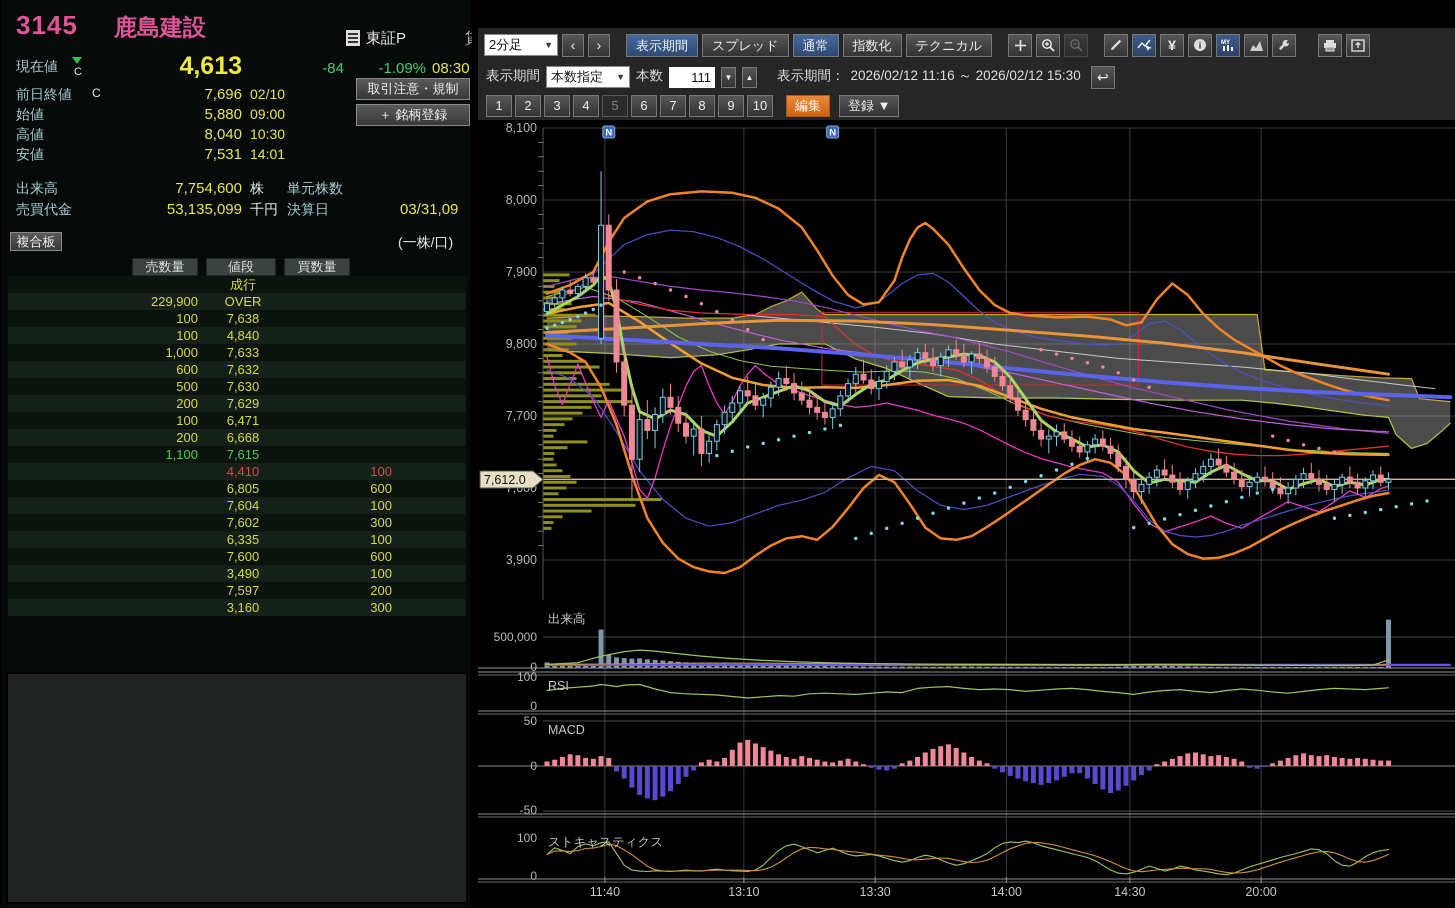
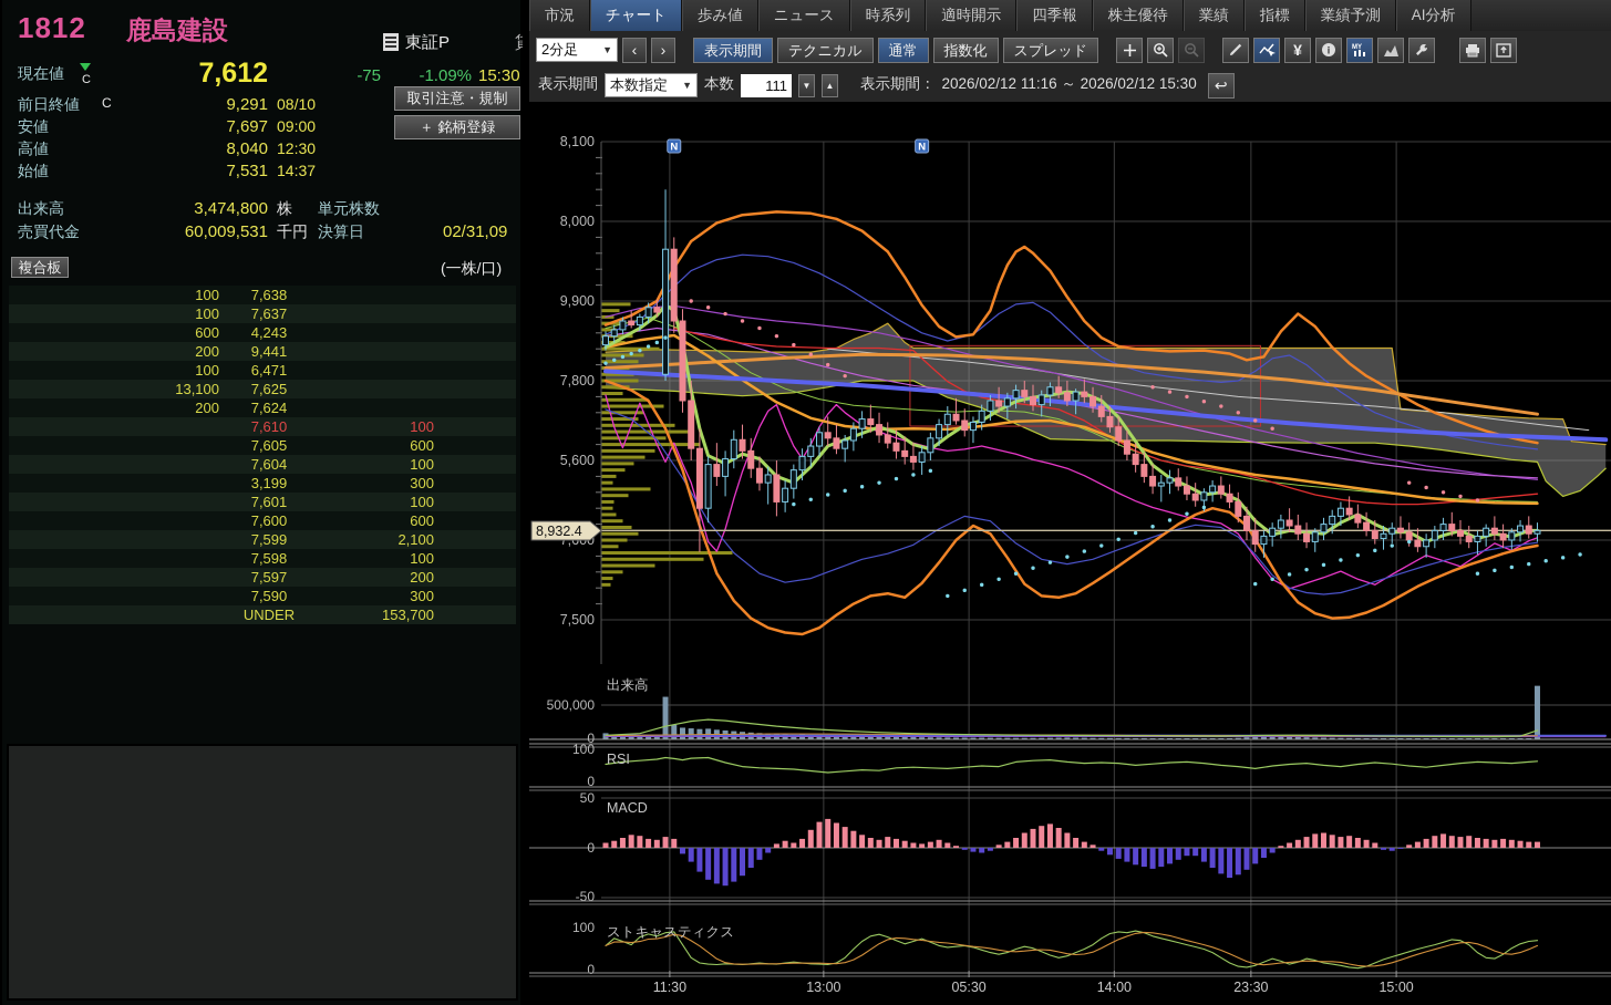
- 3145
+ 1812
  鹿島建設
  東証P
  現在値
  C
- 4,613
+ 7,612
- -84
+ -75
  -1.09%
- 08:30
+ 15:30
  前日終値
  C
- 7,696
+ 9,291
- 02/10
+ 08/10
- 始値
+ 安値
- 5,880
+ 7,697
  09:00
  高値
  8,040
- 10:30
+ 12:30
- 安値
+ 始値
  7,531
- 14:01
+ 14:37
  取引注意・規制
  ＋ 銘柄登録
  出来高
- 7,754,600
+ 3,474,800
  株
  単元株数
  売買代金
- 53,135,099
+ 60,009,531
  千円
  決算日
- 03/31,09
+ 02/31,09
  複合板
  (一株/口)
- 売数量
- 値段
- 買数量
- 成行
- 229,900
- OVER
  100
  7,638
  100
- 4,840
+ 7,637
- 1,000
- 7,633
  600
- 7,632
+ 4,243
- 500
- 7,630
  200
- 7,629
+ 9,441
  100
  6,471
+ 13,100
+ 7,625
  200
- 6,668
+ 7,624
- 1,100
- 7,615
- 4,410
+ 7,610
  100
- 6,805
+ 7,605
  600
  7,604
  100
- 7,602
+ 3,199
  300
- 6,335
+ 7,601
  100
  7,600
  600
+ 7,599
+ 2,100
- 3,490
+ 7,598
  100
  7,597
  200
- 3,160
+ 7,590
  300
+ UNDER
+ 153,700
+ 市況
+ チャート
+ 歩み値
+ ニュース
+ 時系列
+ 適時開示
+ 四季報
+ 株主優待
+ 業績
+ 指標
+ 業績予測
+ AI分析
  2分足
  ▼
  ‹
  ›
  表示期間
- スプレッド
+ テクニカル
  通常
  指数化
- テクニカル
+ スプレッド
  ¥
  i
  表示期間
  本数指定
  ▼
  本数
  111
  ▼
  ▲
  表示期間：
  2026/02/12 11:16 ～ 2026/02/12 15:30
  ↩
- 1
- 2
- 3
- 4
- 5
- 6
- 7
- 8
- 9
- 10
- 編集
- 登録 ▼
  8,100
  8,000
- 7,900
+ 9,900
- 9,800
+ 7,800
- 7,700
+ 5,600
- 3,900
+ 7,500
  N
  N
- 7,612.0
+ 8,932.4
  500,000
  0
  出来高
  100
  0
  RSI
  50
  0
  -50
  MACD
  100
  0
  ストキャスティクス
- 11:40
+ 11:30
- 13:10
+ 13:00
- 13:30
+ 05:30
  14:00
- 14:30
+ 23:30
- 20:00
+ 15:00
